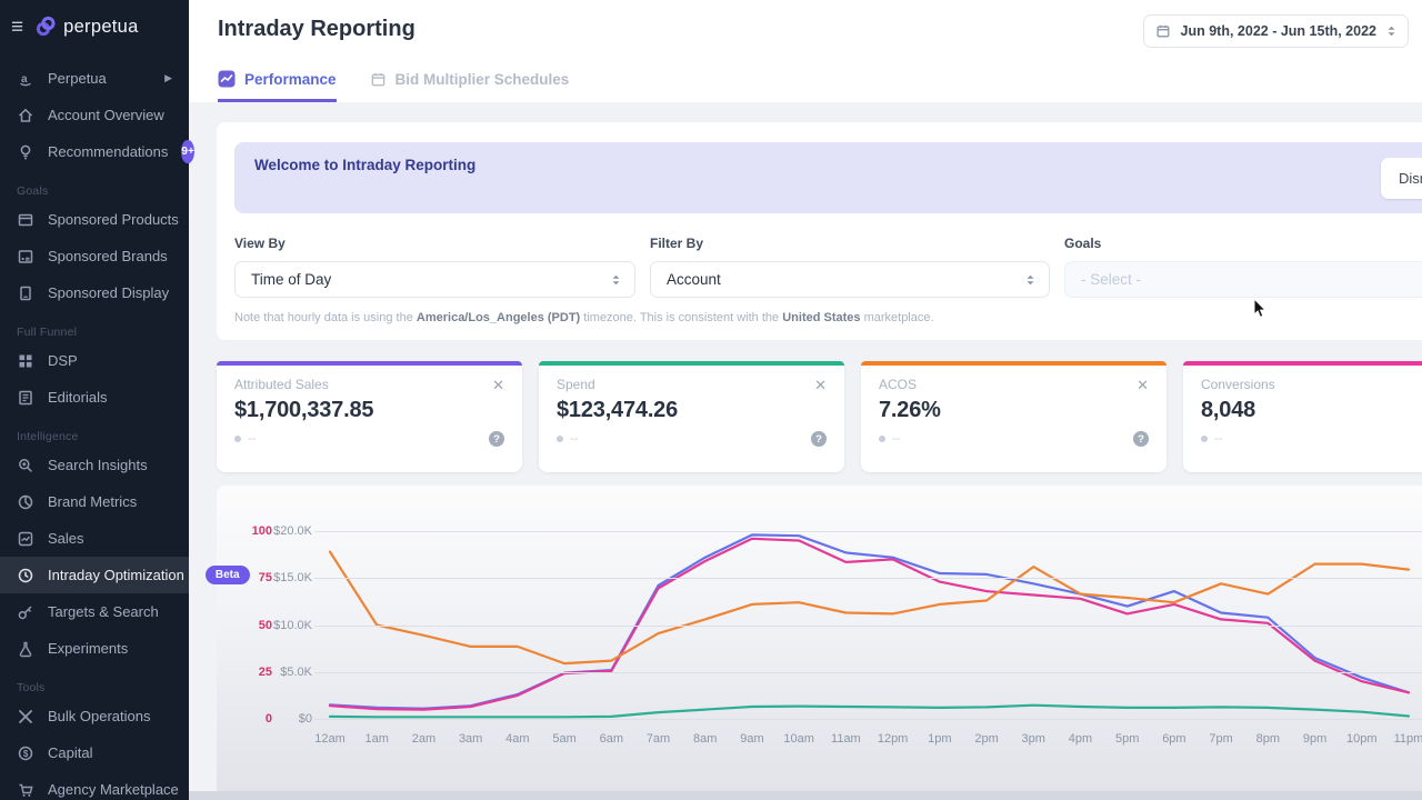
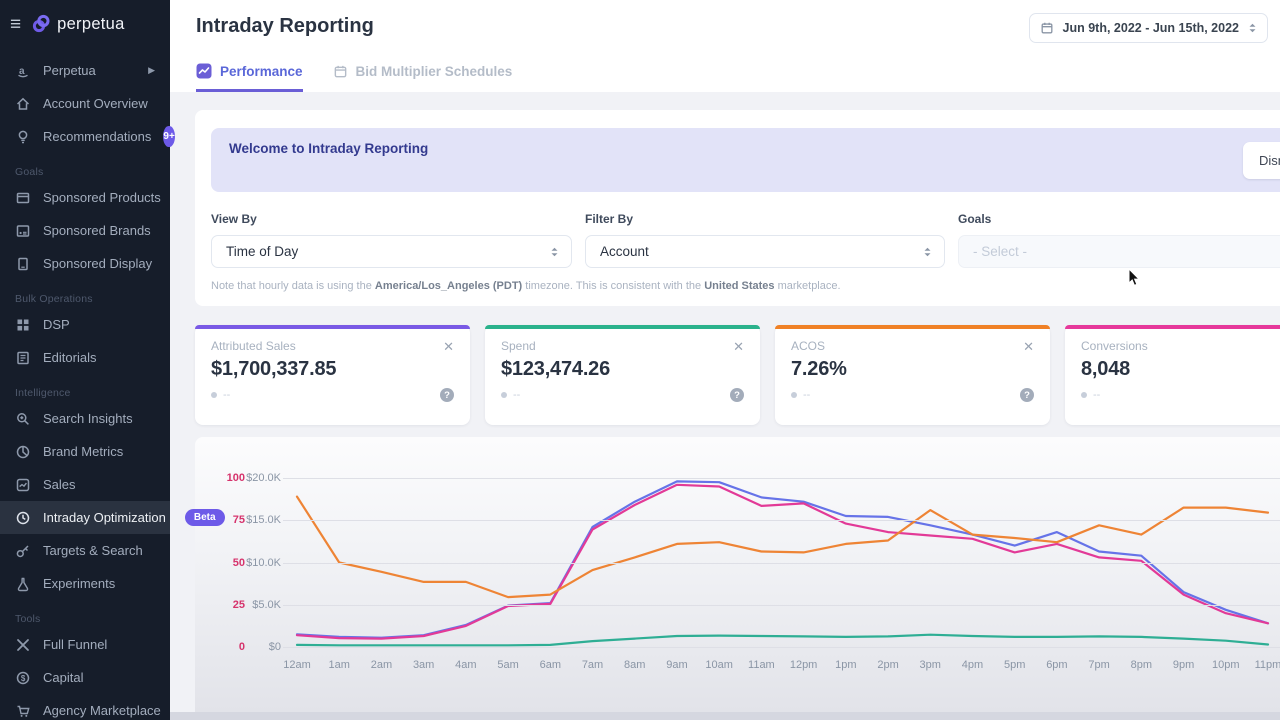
  ≡
  perpetua
  a
  Perpetua
  ▶
  Account Overview
  Recommendations
  9+
  Goals
  Sponsored Products
  Sponsored Brands
  Sponsored Display
- Full Funnel
+ Bulk Operations
  DSP
  Editorials
  Intelligence
  Search Insights
  Brand Metrics
  Sales
  Intraday Optimization
  Beta
  Targets & Search
  Experiments
  Tools
- Bulk Operations
+ Full Funnel
  $
  Capital
  Agency Marketplace
  Intraday Reporting
  Jun 9th, 2022 - Jun 15th, 2022
  Performance
  Bid Multiplier Schedules
  Welcome to Intraday Reporting
  View By
  Time of Day
  Filter By
  Account
  Goals
  - Select -
  Note that hourly data is using the America/Los_Angeles (PDT) timezone. This is consistent with the United States marketplace.
  Attributed Sales
  ✕
  $1,700,337.85
  --
  ?
  Spend
  ✕
  $123,474.26
  --
  ?
  ACOS
  ✕
  7.26%
  --
  ?
  Conversions
  8,048
  --
  0
  $0
  25
  $5.0K
  50
  $10.0K
  75
  $15.0K
  100
  $20.0K
  12am
  1am
  2am
  3am
  4am
  5am
  6am
  7am
  8am
  9am
  10am
  11am
  12pm
  1pm
  2pm
  3pm
  4pm
  5pm
  6pm
  7pm
  8pm
  9pm
  10pm
  11pm
